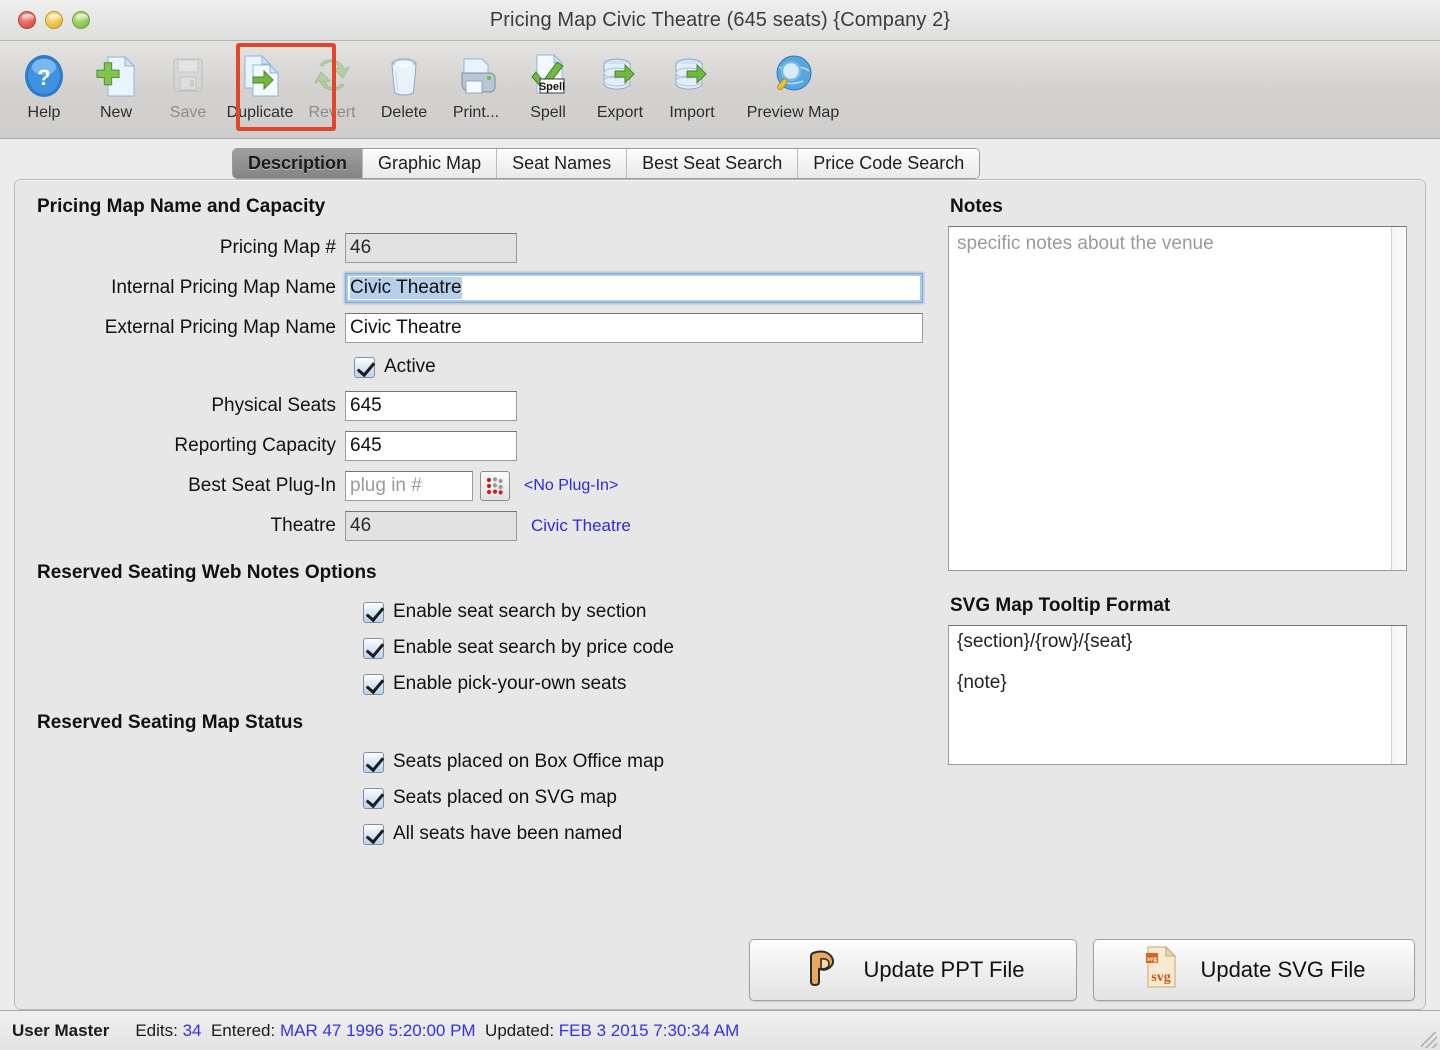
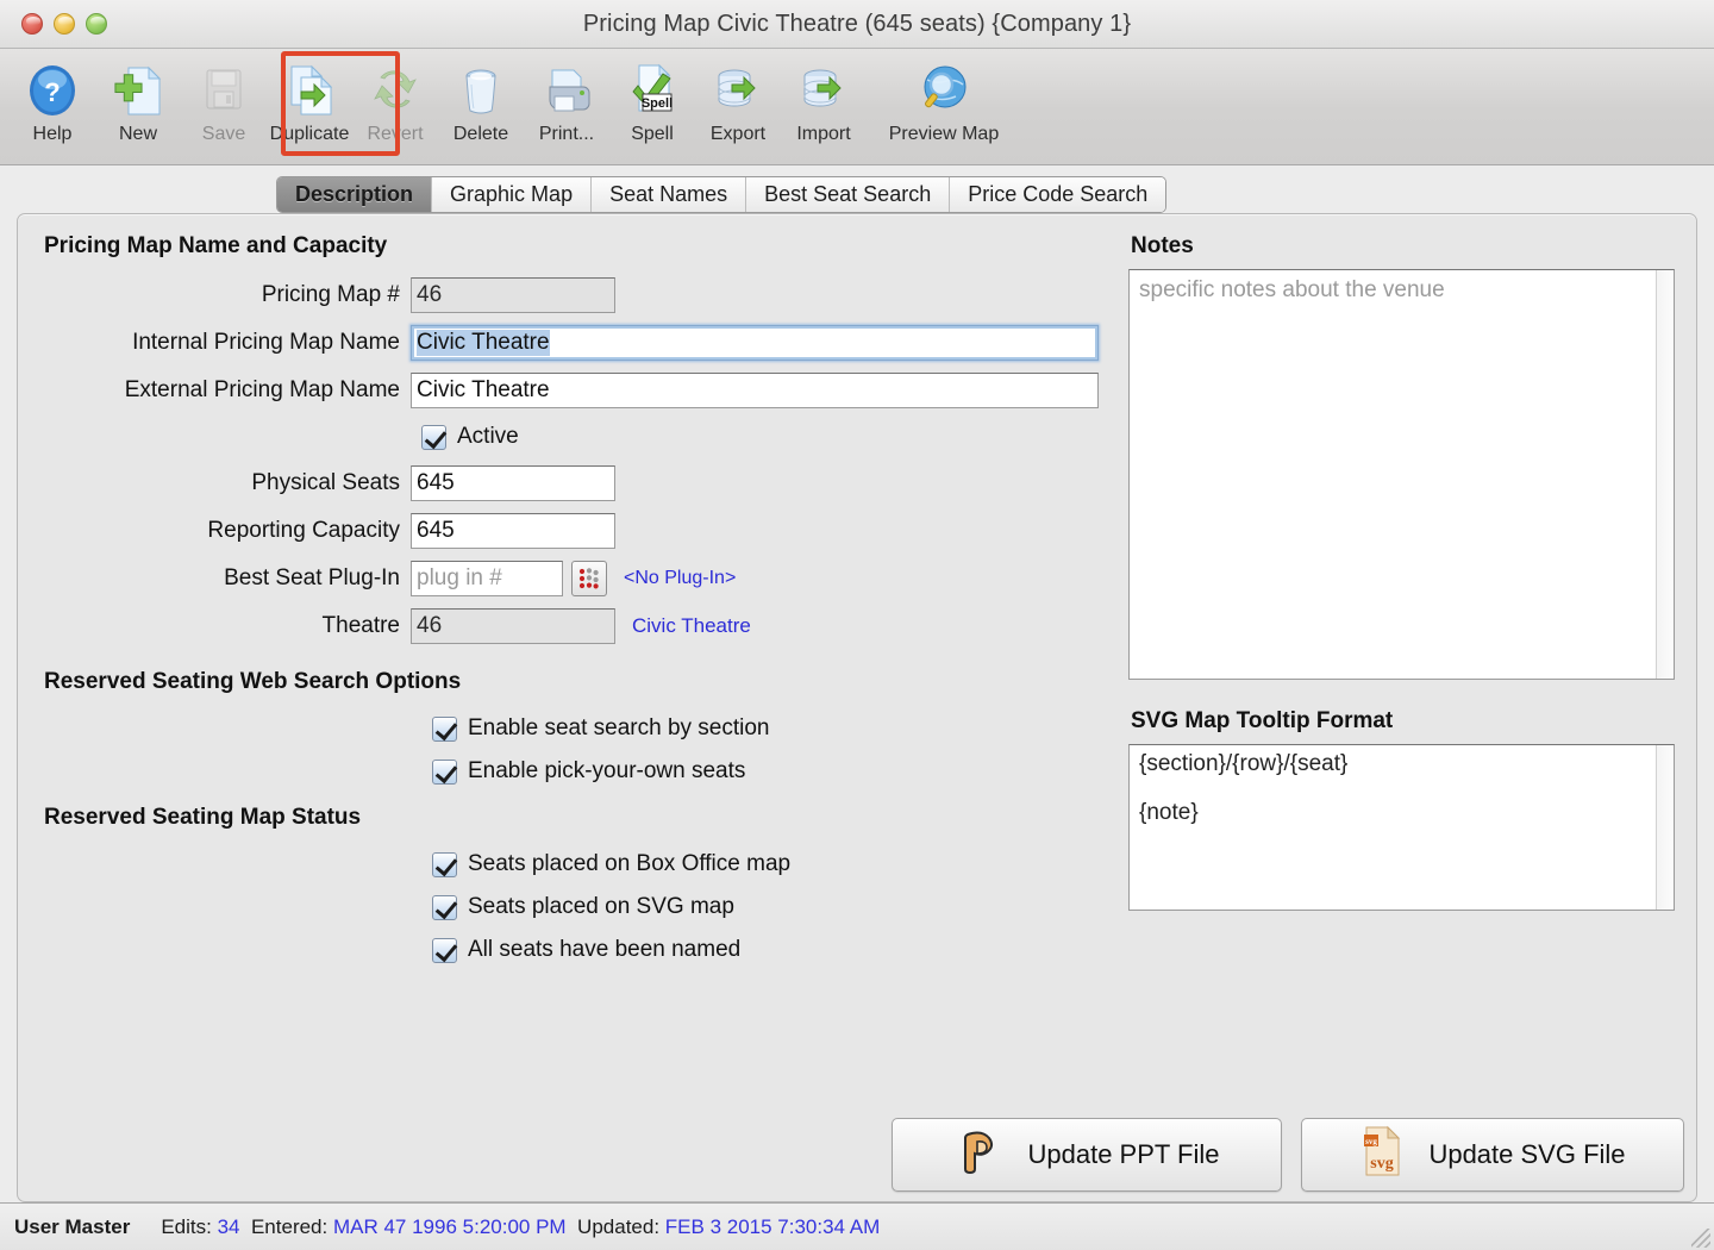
- Pricing Map Civic Theatre (645 seats) {Company 2}
+ Pricing Map Civic Theatre (645 seats) {Company 1}
  ?
  Help
  New
  Save
  Duplicate
  Revert
  Delete
  Print...
  Spell
  Spell
  Export
  Import
  Preview Map
  Description
  Graphic Map
  Seat Names
  Best Seat Search
  Price Code Search
  Pricing Map Name and Capacity
  Pricing Map #
  46
  Internal Pricing Map Name
  Civic Theatre
  External Pricing Map Name
  Civic Theatre
  Active
  Physical Seats
  645
  Reporting Capacity
  645
  Best Seat Plug-In
  plug in #
  <No Plug-In>
  Theatre
  46
  Civic Theatre
- Reserved Seating Web Notes Options
+ Reserved Seating Web Search Options
  Enable seat search by section
- Enable seat search by price code
  Enable pick-your-own seats
  Reserved Seating Map Status
  Seats placed on Box Office map
  Seats placed on SVG map
  All seats have been named
  Notes
  specific notes about the venue
  SVG Map Tooltip Format
  {section}/{row}/{seat}
  {note}
  Update PPT File
  svg
  svg
  Update SVG File
  User Master
  Edits:
  34
  Entered:
  MAR 47 1996 5:20:00 PM
  Updated:
  FEB 3 2015 7:30:34 AM
